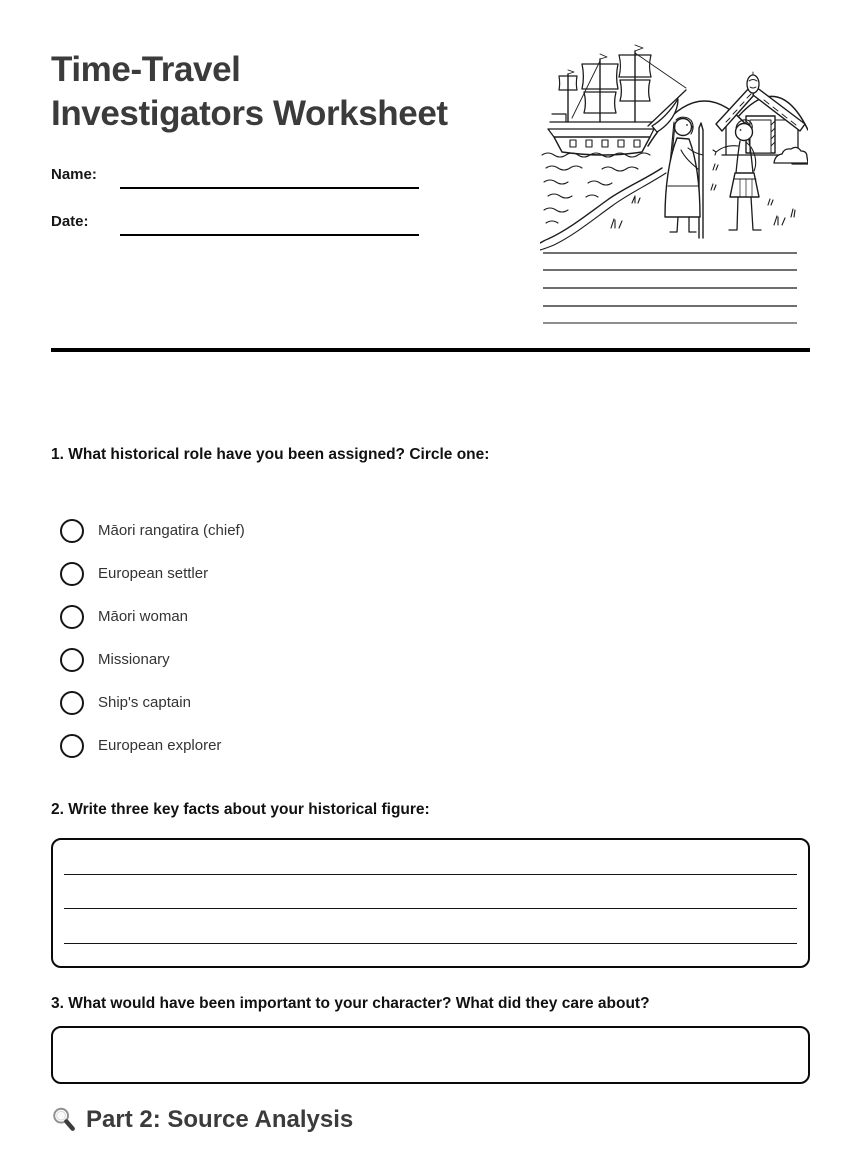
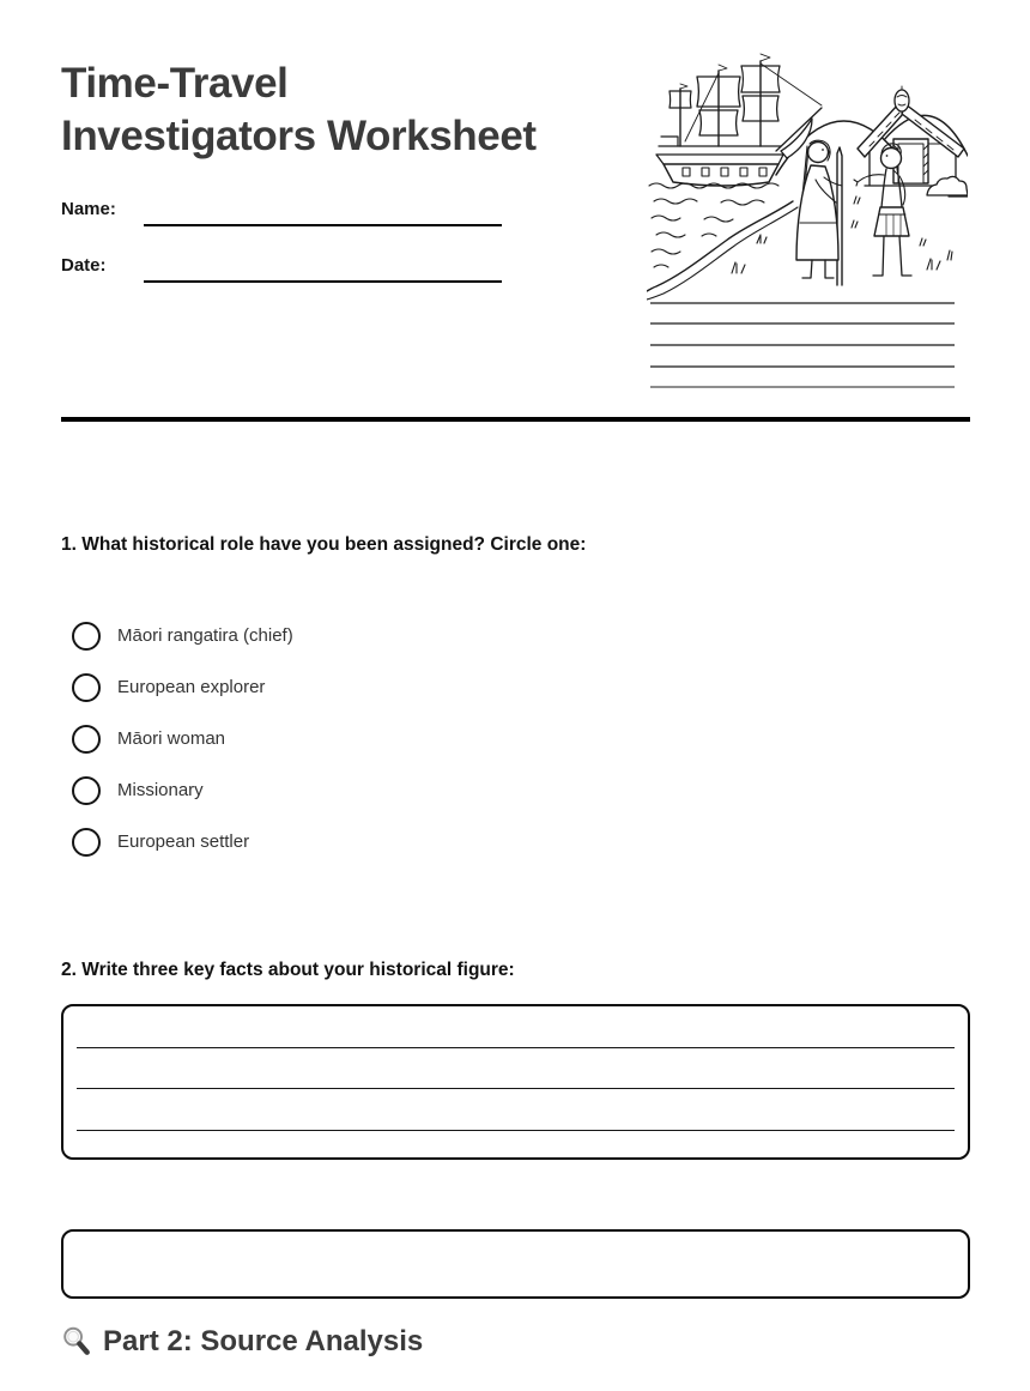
  Time-Travel
  Investigators Worksheet
  Name:
  Date:
  1. What historical role have you been assigned? Circle one:
  Māori rangatira (chief)
- European settler
+ European explorer
  Māori woman
  Missionary
- Ship's captain
- European explorer
+ European settler
  2. Write three key facts about your historical figure:
- 3. What would have been important to your character? What did they care about?
  Part 2: Source Analysis
